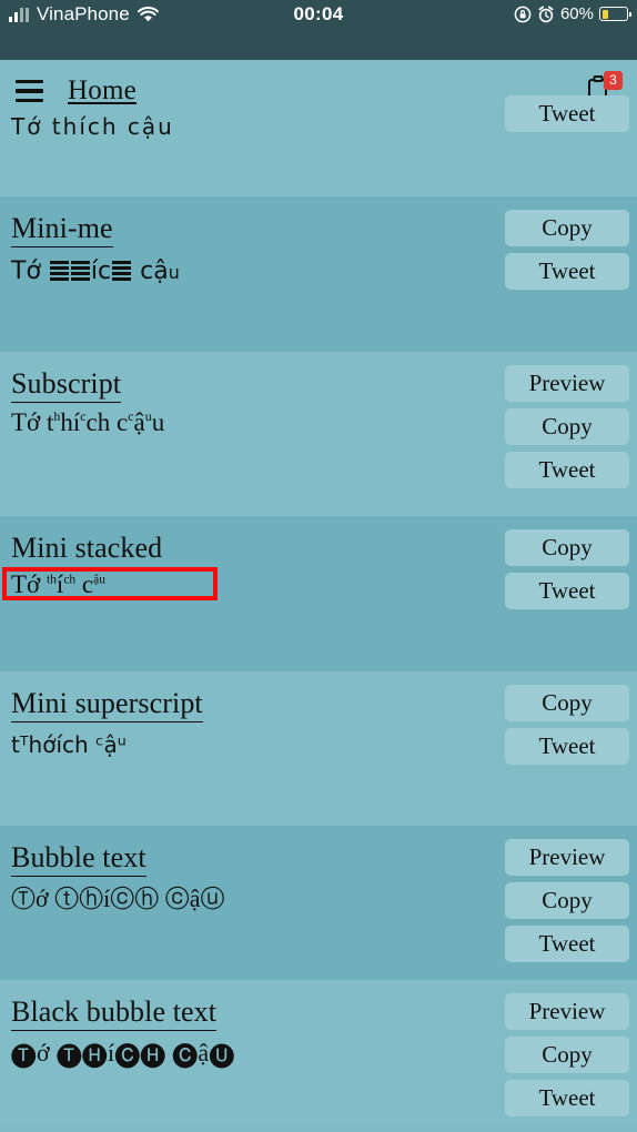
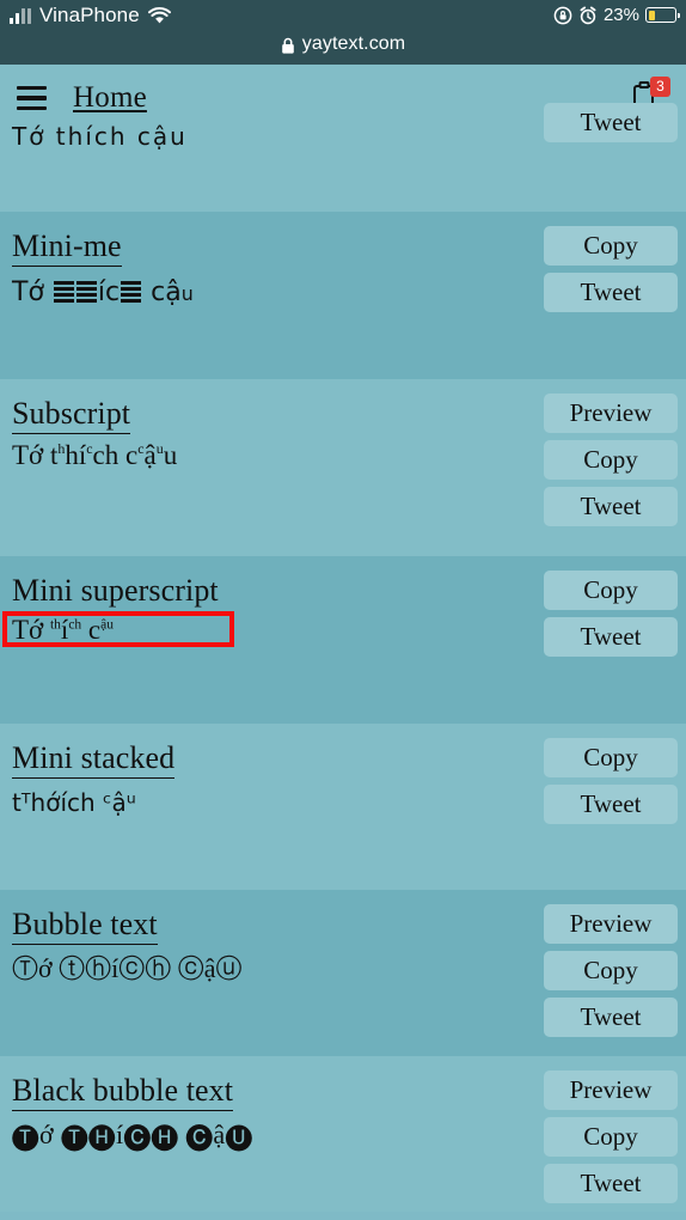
  VinaPhone
- 00:04
- 60%
+ 23%
+ yaytext.com
  Home
  3
  Tớ thích cậu
  Tweet
  Mini-me
  Tớ íc cậu
  Copy
  Tweet
  Subscript
  Tớ thhícch ccậuu
  Preview
  Copy
  Tweet
- Mini stacked
+ Mini superscript
  Tớ thích cậu
  Copy
  Tweet
- Mini superscript
+ Mini stacked
  tᵀhớích ᶜậᵘ
  Copy
  Tweet
  Bubble text
  Ⓣớ ⓣⓗíⓒⓗ ⓒậⓤ
  Preview
  Copy
  Tweet
  Black bubble text
  🅣ớ 🅣🅗í🅒🅗 🅒ậ🅤
  Preview
  Copy
  Tweet
